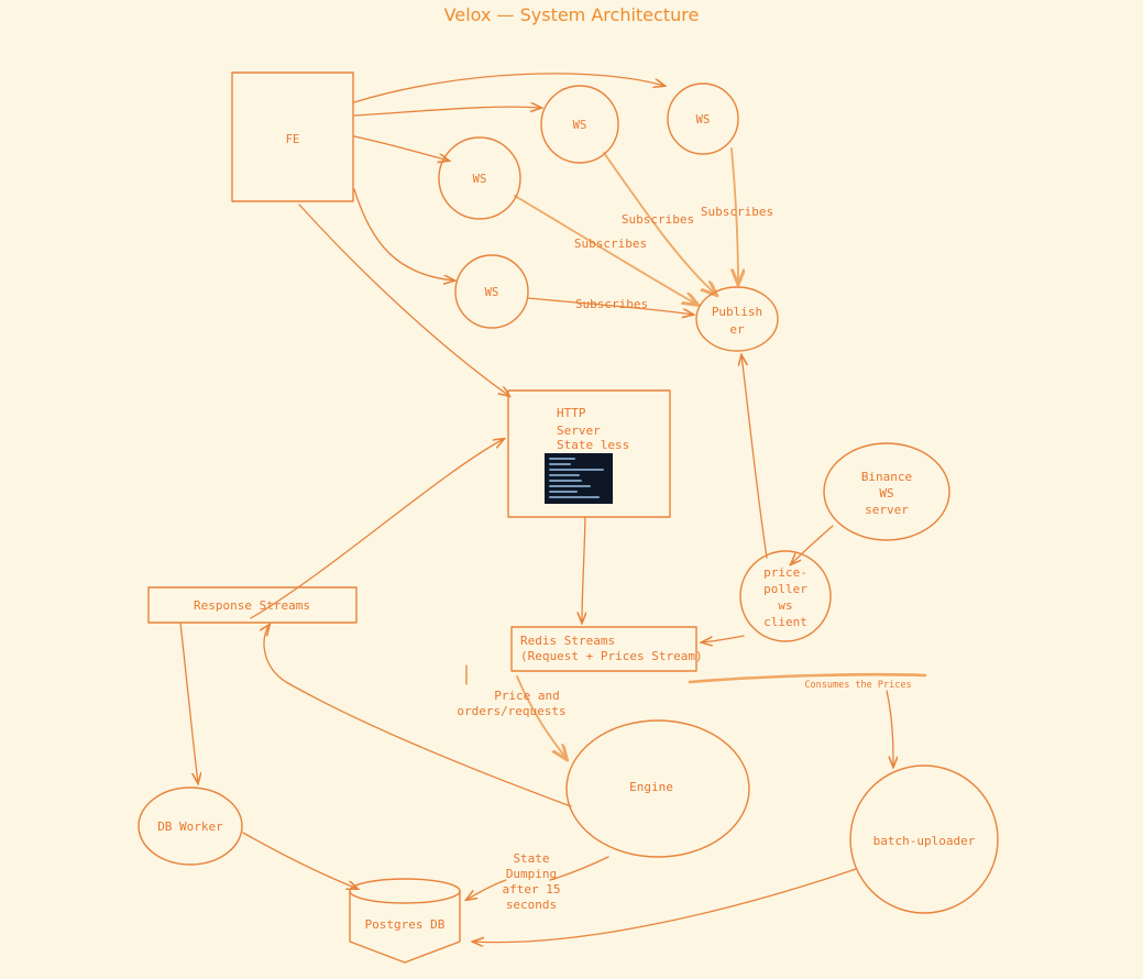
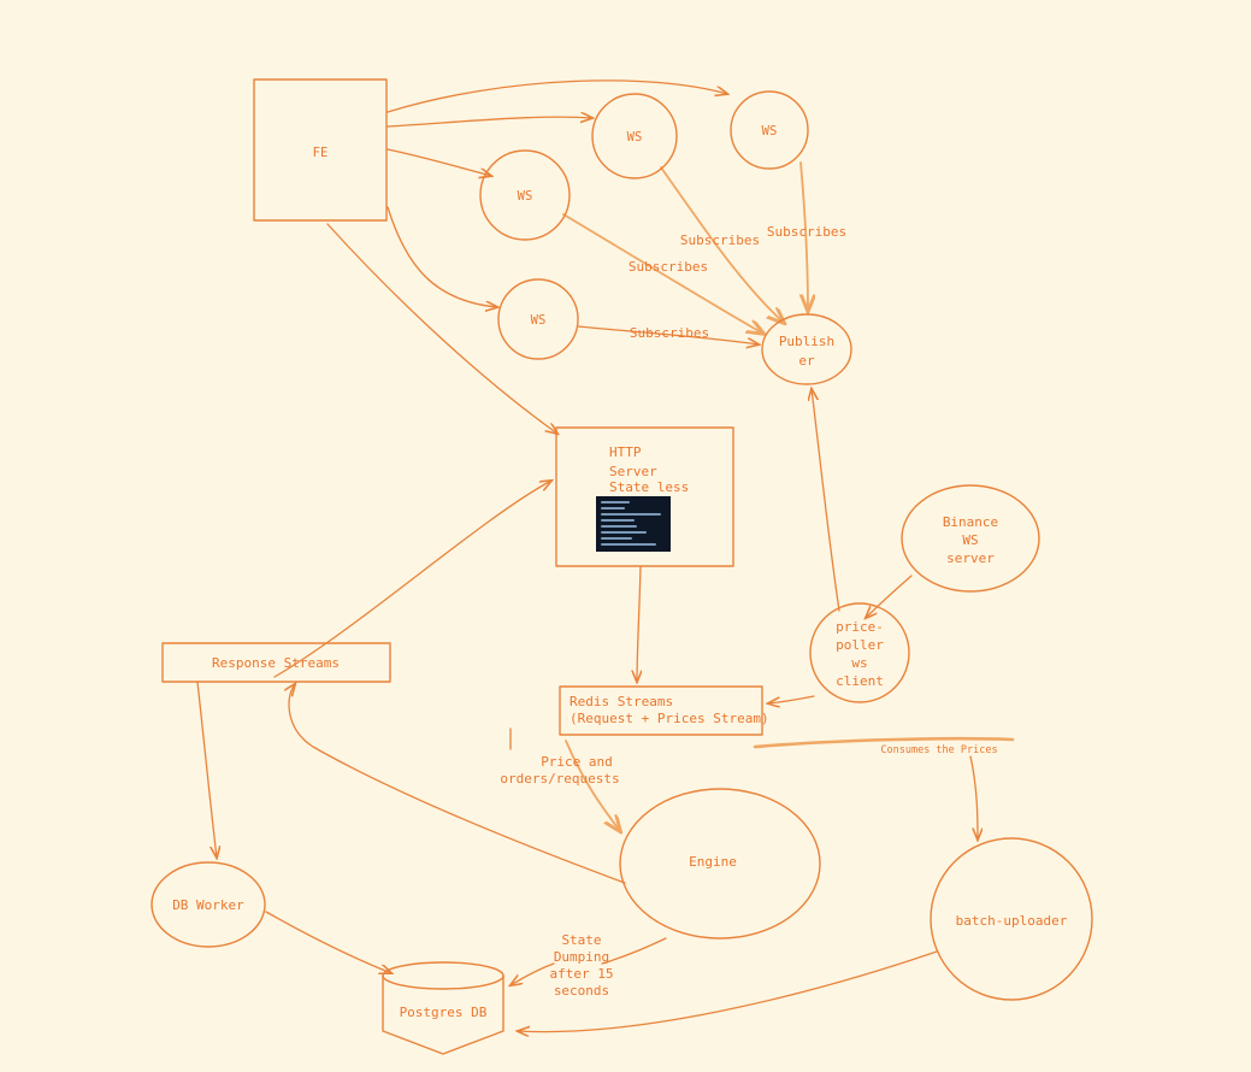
- Velox — System Architecture
  FE
  WS
  WS
  WS
  WS
  Publish
  er
  HTTP
  Server
  State less
  Binance
  WS
  server
  price-
  poller
  ws
  client
  Response Streams
  Redis Streams
  (Request + Prices Stream)
  Engine
  DB Worker
  Postgres DB
  batch-uploader
  Subscribes
  Subscribes
  Subscribes
  Subscribes
  Price and
  orders/requests
  Consumes the Prices
  State
  Dumping
  after 15
  seconds
